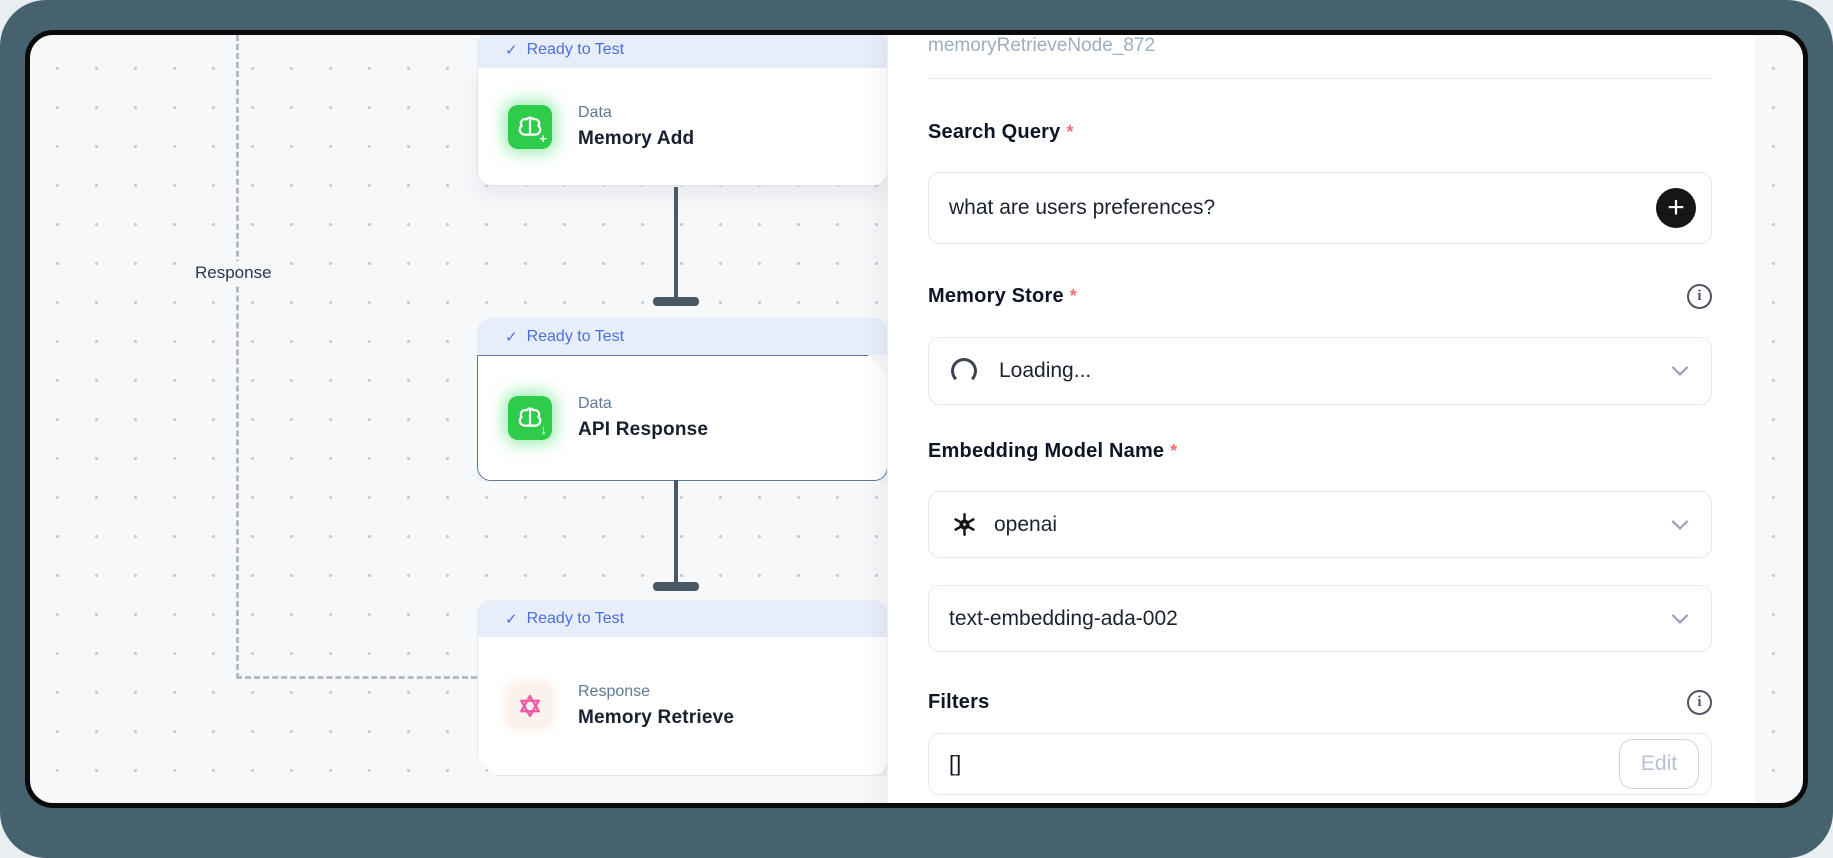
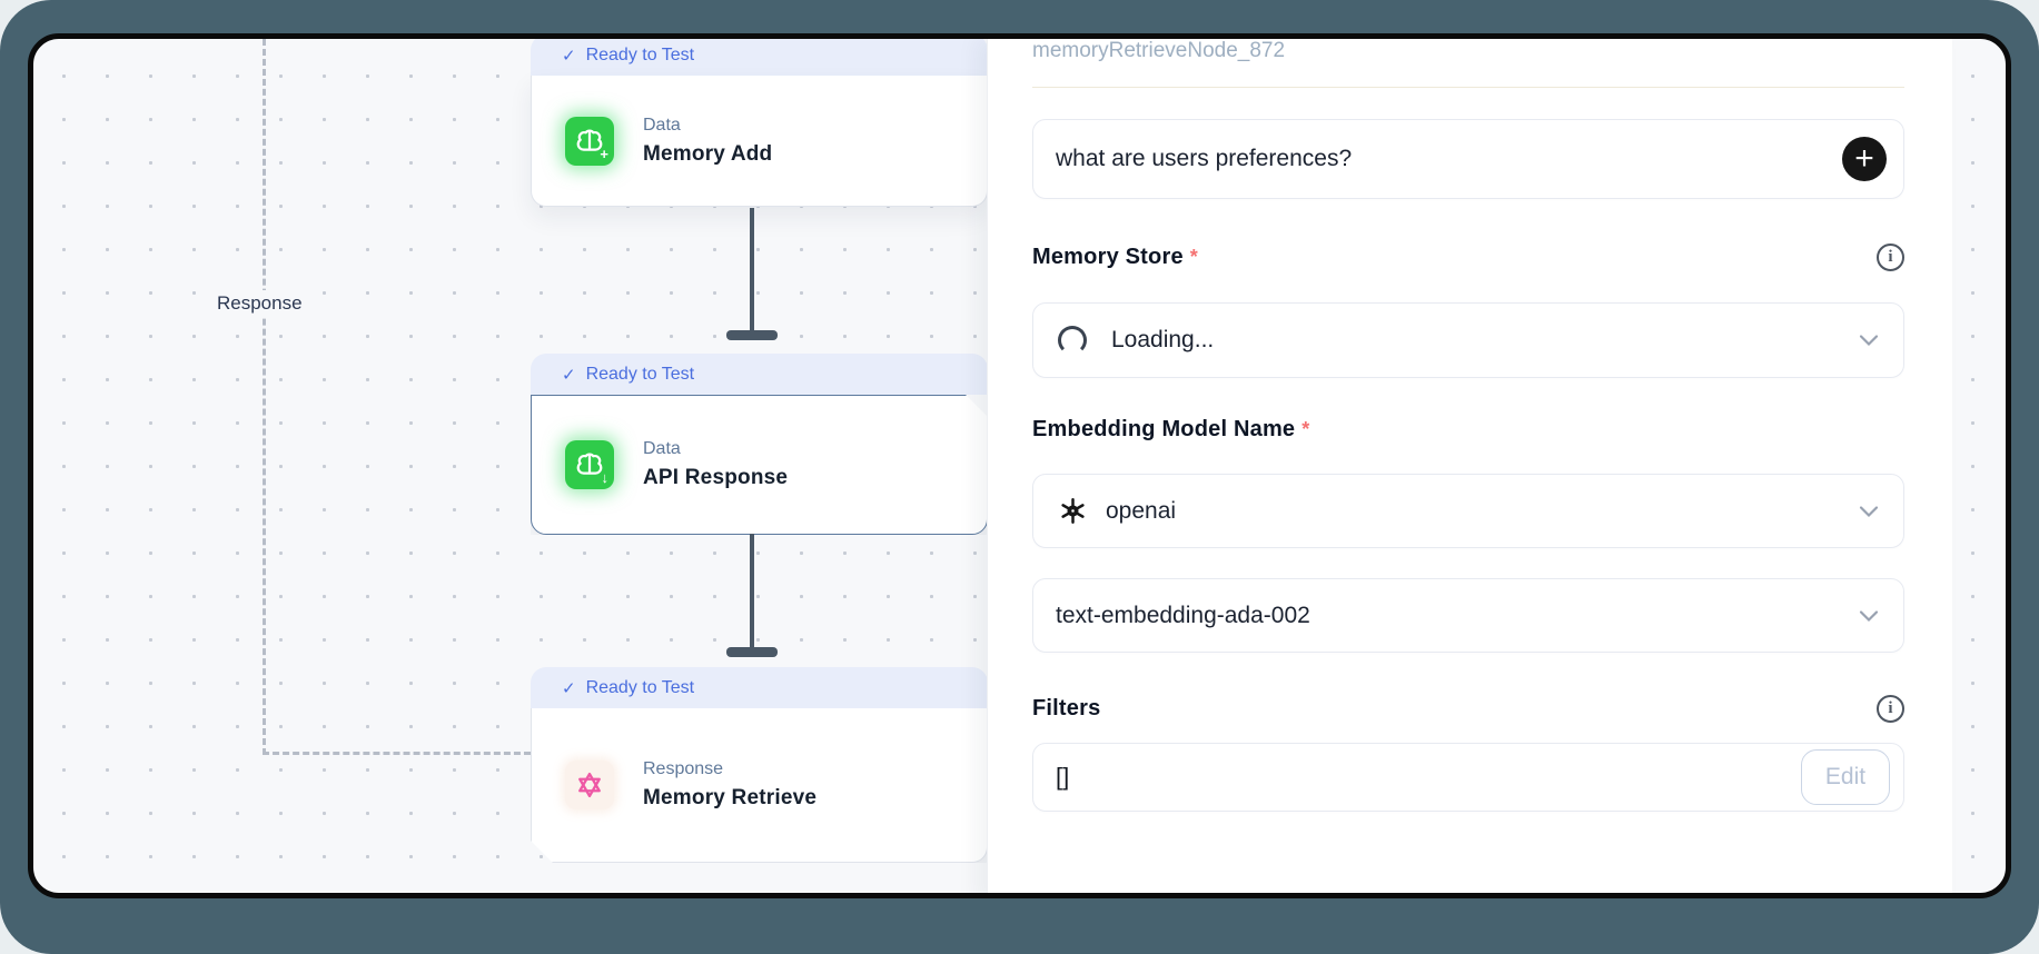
  Response
  ✓
  Ready to Test
  +
  Data
  Memory Add
  ✓
  Ready to Test
  ↓
  Data
  API Response
  ✓
  Ready to Test
  Response
  Memory Retrieve
  memoryRetrieveNode_872
- Search Query *
  what are users preferences?
  +
  Memory Store *
  i
  Loading...
  Embedding Model Name *
  openai
  text-embedding-ada-002
  Filters
  i
  []
  Edit
